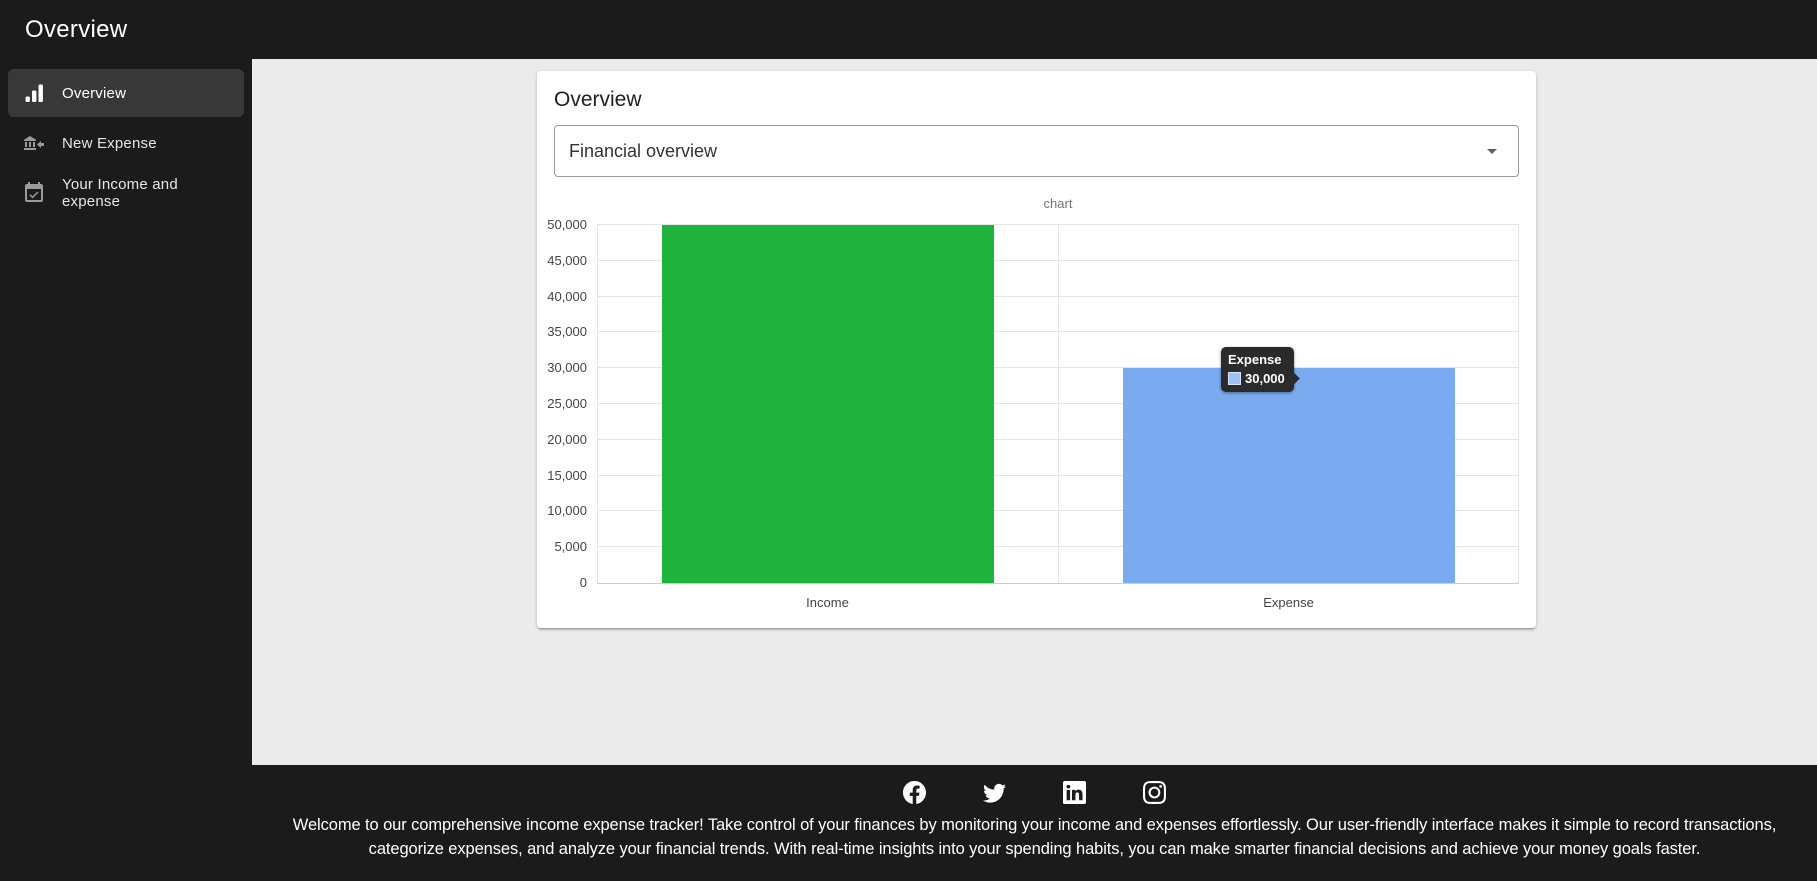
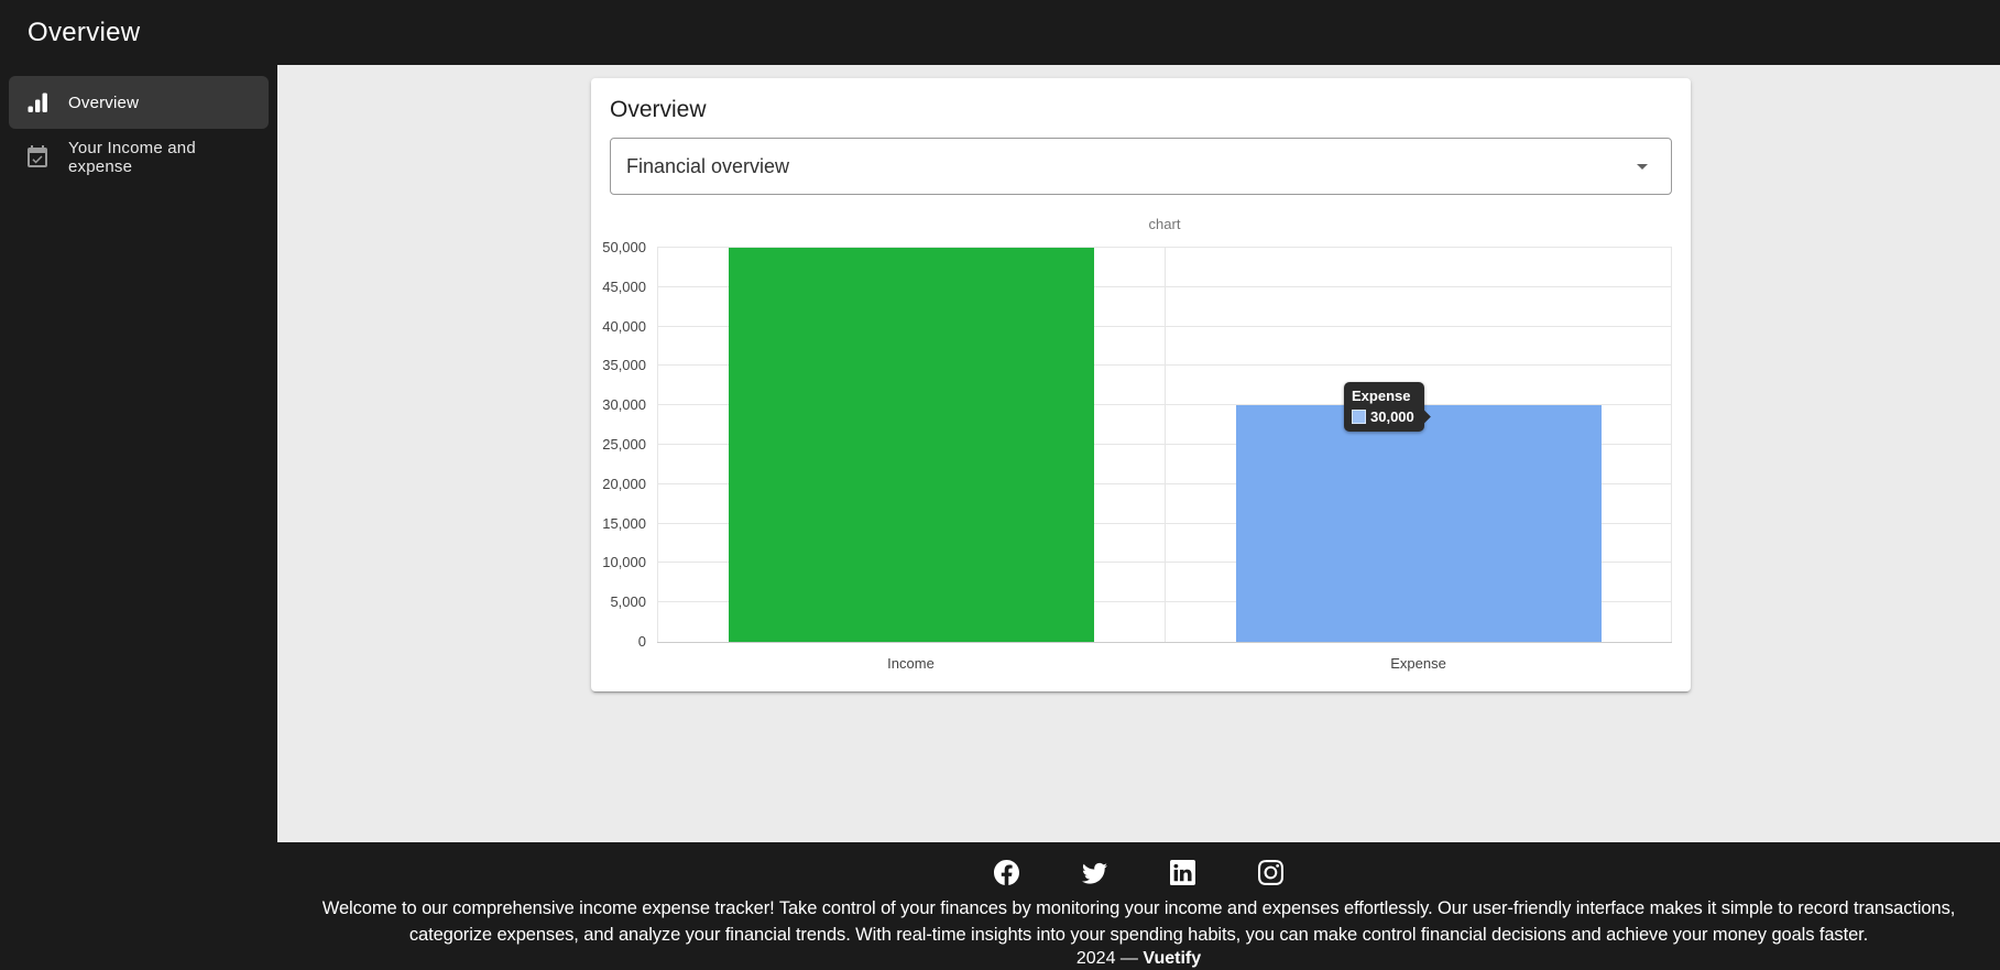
  Overview
  Overview
- New Expense
  Your Income and expense
  Overview
  Financial overview
  chart
  0
  5,000
  10,000
  15,000
  20,000
  25,000
  30,000
  35,000
  40,000
  45,000
  50,000
  Income
  Expense
  Expense
  30,000
- Welcome to our comprehensive income expense tracker! Take control of your finances by monitoring your income and expenses effortlessly. Our user-friendly interface makes it simple to record transactions, categorize expenses, and analyze your financial trends. With real-time insights into your spending habits, you can make smarter financial decisions and achieve your money goals faster.
+ Welcome to our comprehensive income expense tracker! Take control of your finances by monitoring your income and expenses effortlessly. Our user-friendly interface makes it simple to record transactions, categorize expenses, and analyze your financial trends. With real-time insights into your spending habits, you can make control financial decisions and achieve your money goals faster.
+ 2024 — Vuetify
